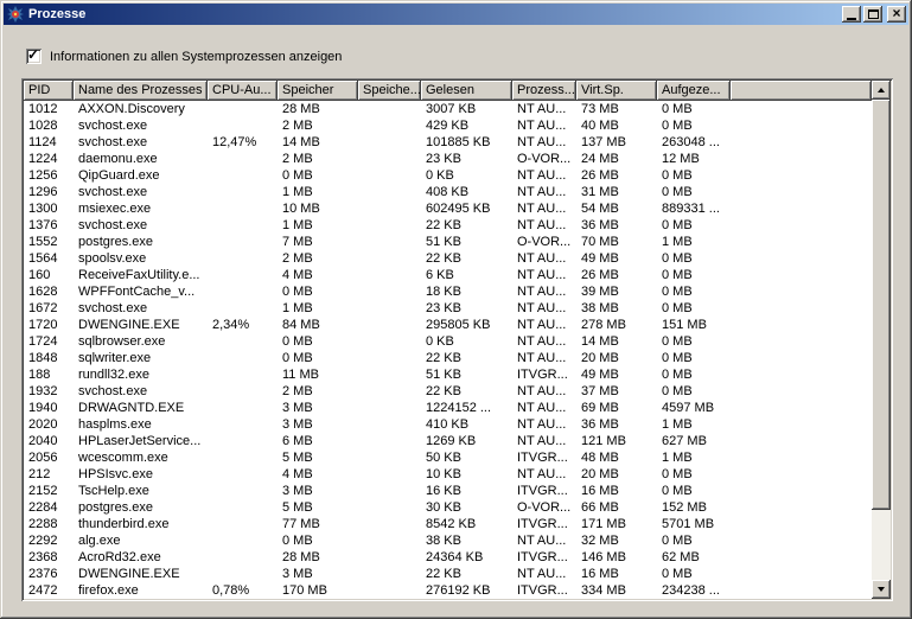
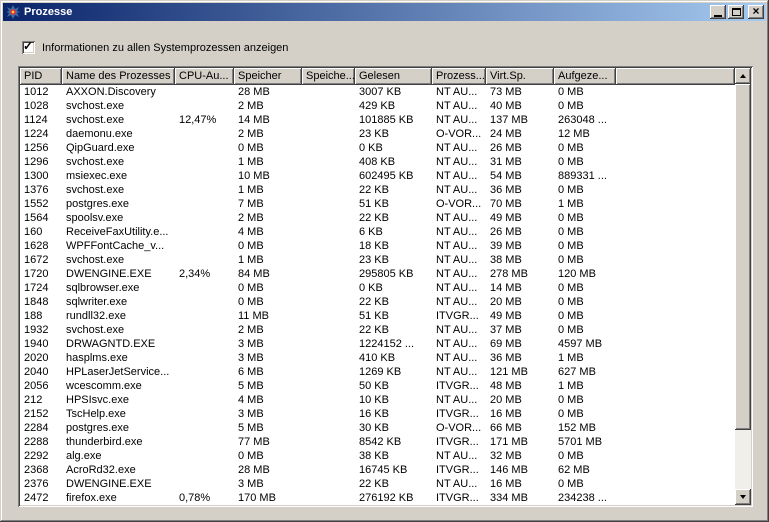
  Prozesse
  ×
  ✓
  Informationen zu allen Systemprozessen anzeigen
  PID
  Name des Prozesses
  CPU-Au...
  Speicher
  Speiche...
  Gelesen
  Prozess...
  Virt.Sp.
  Aufgeze...
  1012
  AXXON.Discovery
  28 MB
  3007 KB
  NT AU...
  73 MB
  0 MB
  1028
  svchost.exe
  2 MB
  429 KB
  NT AU...
  40 MB
  0 MB
  1124
  svchost.exe
  12,47%
  14 MB
  101885 KB
  NT AU...
  137 MB
  263048 ...
  1224
  daemonu.exe
  2 MB
  23 KB
  O-VOR...
  24 MB
  12 MB
  1256
  QipGuard.exe
  0 MB
  0 KB
  NT AU...
  26 MB
  0 MB
  1296
  svchost.exe
  1 MB
  408 KB
  NT AU...
  31 MB
  0 MB
  1300
  msiexec.exe
  10 MB
  602495 KB
  NT AU...
  54 MB
  889331 ...
  1376
  svchost.exe
  1 MB
  22 KB
  NT AU...
  36 MB
  0 MB
  1552
  postgres.exe
  7 MB
  51 KB
  O-VOR...
  70 MB
  1 MB
  1564
  spoolsv.exe
  2 MB
  22 KB
  NT AU...
  49 MB
  0 MB
  160
  ReceiveFaxUtility.e...
  4 MB
  6 KB
  NT AU...
  26 MB
  0 MB
  1628
  WPFFontCache_v...
  0 MB
  18 KB
  NT AU...
  39 MB
  0 MB
  1672
  svchost.exe
  1 MB
  23 KB
  NT AU...
  38 MB
  0 MB
  1720
  DWENGINE.EXE
  2,34%
  84 MB
  295805 KB
  NT AU...
  278 MB
- 151 MB
+ 120 MB
  1724
  sqlbrowser.exe
  0 MB
  0 KB
  NT AU...
  14 MB
  0 MB
  1848
  sqlwriter.exe
  0 MB
  22 KB
  NT AU...
  20 MB
  0 MB
  188
  rundll32.exe
  11 MB
  51 KB
  ITVGR...
  49 MB
  0 MB
  1932
  svchost.exe
  2 MB
  22 KB
  NT AU...
  37 MB
  0 MB
  1940
  DRWAGNTD.EXE
  3 MB
  1224152 ...
  NT AU...
  69 MB
  4597 MB
  2020
  hasplms.exe
  3 MB
  410 KB
  NT AU...
  36 MB
  1 MB
  2040
  HPLaserJetService...
  6 MB
  1269 KB
  NT AU...
  121 MB
  627 MB
  2056
  wcescomm.exe
  5 MB
  50 KB
  ITVGR...
  48 MB
  1 MB
  212
  HPSIsvc.exe
  4 MB
  10 KB
  NT AU...
  20 MB
  0 MB
  2152
  TscHelp.exe
  3 MB
  16 KB
  ITVGR...
  16 MB
  0 MB
  2284
  postgres.exe
  5 MB
  30 KB
  O-VOR...
  66 MB
  152 MB
  2288
  thunderbird.exe
  77 MB
  8542 KB
  ITVGR...
  171 MB
  5701 MB
  2292
  alg.exe
  0 MB
  38 KB
  NT AU...
  32 MB
  0 MB
  2368
  AcroRd32.exe
  28 MB
- 24364 KB
+ 16745 KB
  ITVGR...
  146 MB
  62 MB
  2376
  DWENGINE.EXE
  3 MB
  22 KB
  NT AU...
  16 MB
  0 MB
  2472
  firefox.exe
  0,78%
  170 MB
  276192 KB
  ITVGR...
  334 MB
  234238 ...
